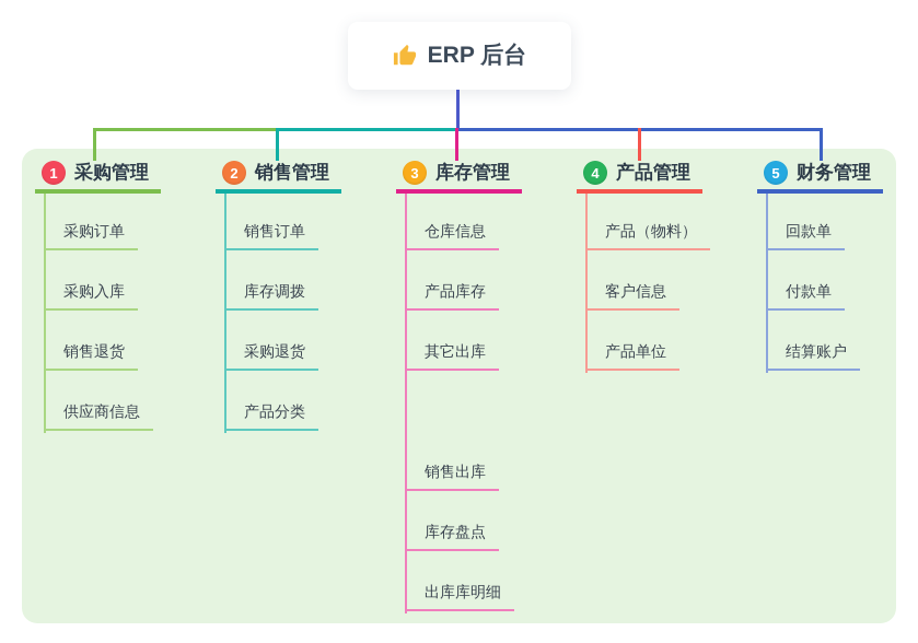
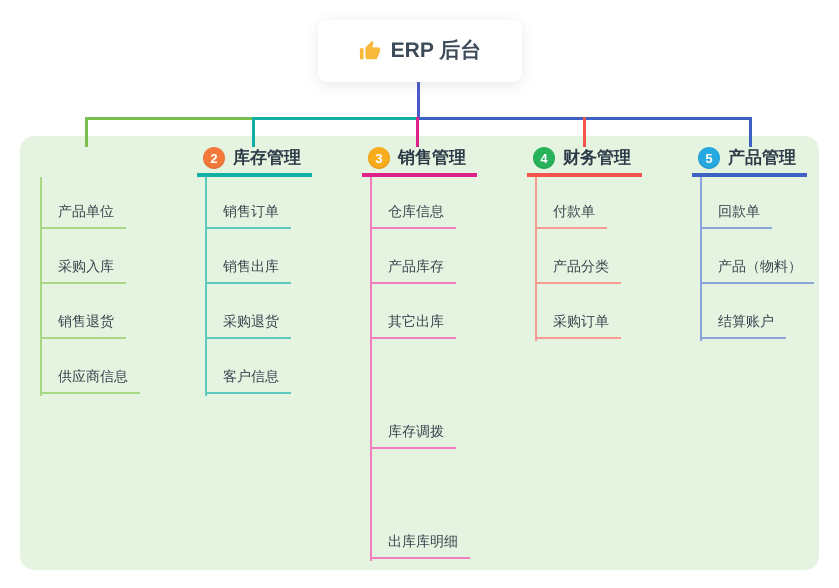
  ERP 后台
- 1
- 采购管理
- 采购订单
+ 产品单位
  采购入库
  销售退货
  供应商信息
  2
- 销售管理
+ 库存管理
  销售订单
- 库存调拨
+ 销售出库
  采购退货
- 产品分类
+ 客户信息
  3
- 库存管理
+ 销售管理
  仓库信息
  产品库存
  其它出库
- 销售出库
+ 库存调拨
- 库存盘点
  出库库明细
  4
- 产品管理
+ 财务管理
- 产品（物料）
+ 付款单
- 客户信息
+ 产品分类
- 产品单位
+ 采购订单
  5
- 财务管理
+ 产品管理
  回款单
- 付款单
+ 产品（物料）
  结算账户
